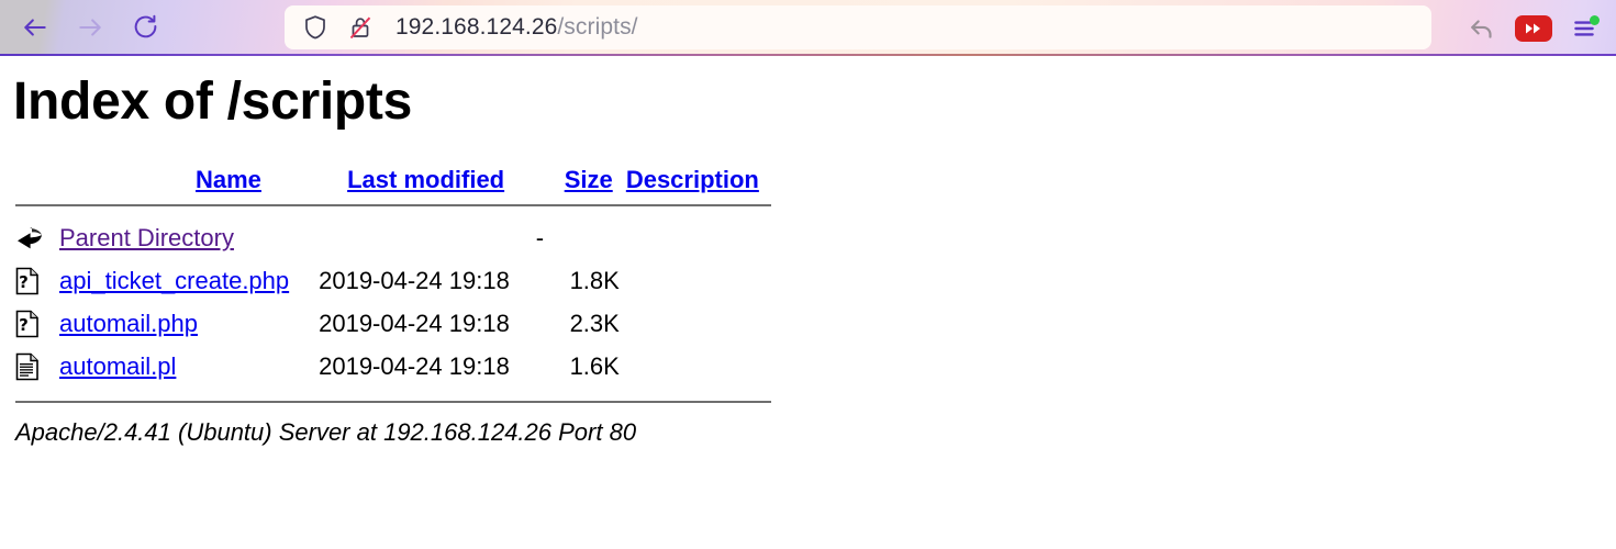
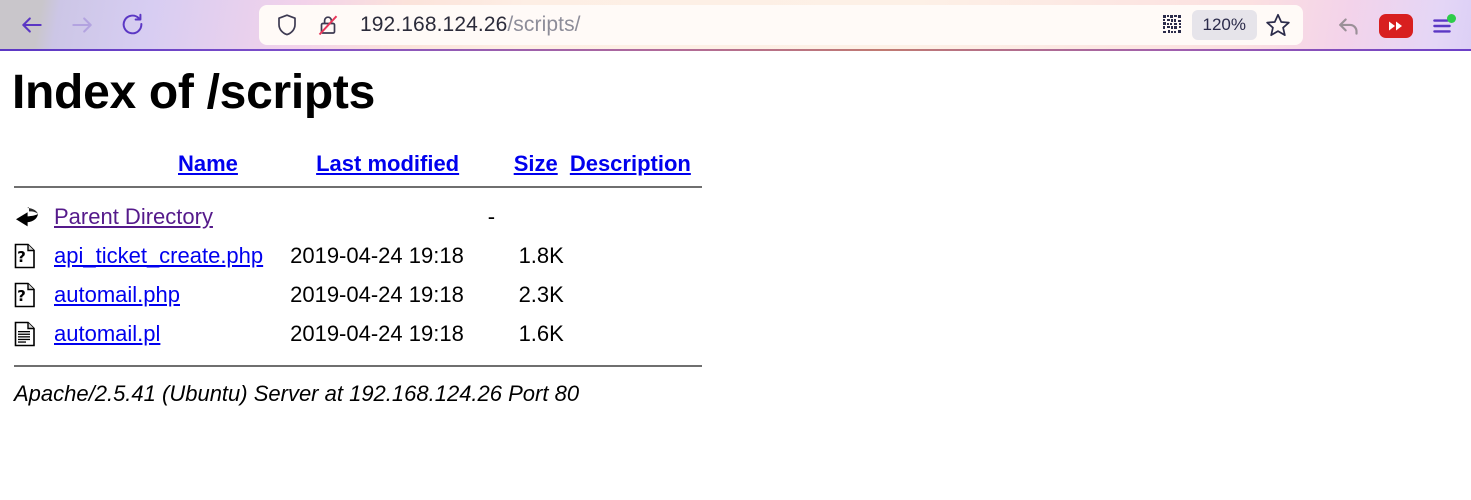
  192.168.124.26/scripts/
+ 120%
  Index of /scripts
  	Name	Last modified	Size	Description
  	Parent Directory		-
  ?	api_ticket_create.php	2019-04-24 19:18	1.8K
  ?	automail.php	2019-04-24 19:18	2.3K
  	automail.pl	2019-04-24 19:18	1.6K
- Apache/2.4.41 (Ubuntu) Server at 192.168.124.26 Port 80
+ Apache/2.5.41 (Ubuntu) Server at 192.168.124.26 Port 80
